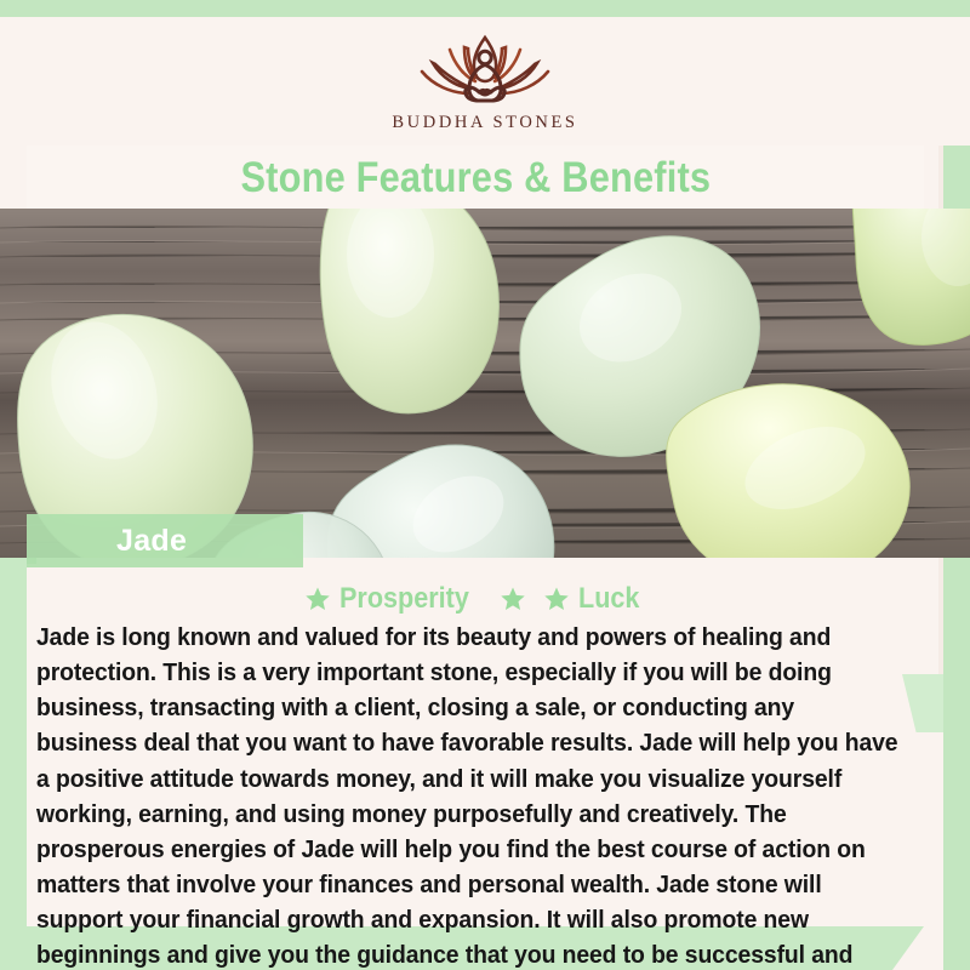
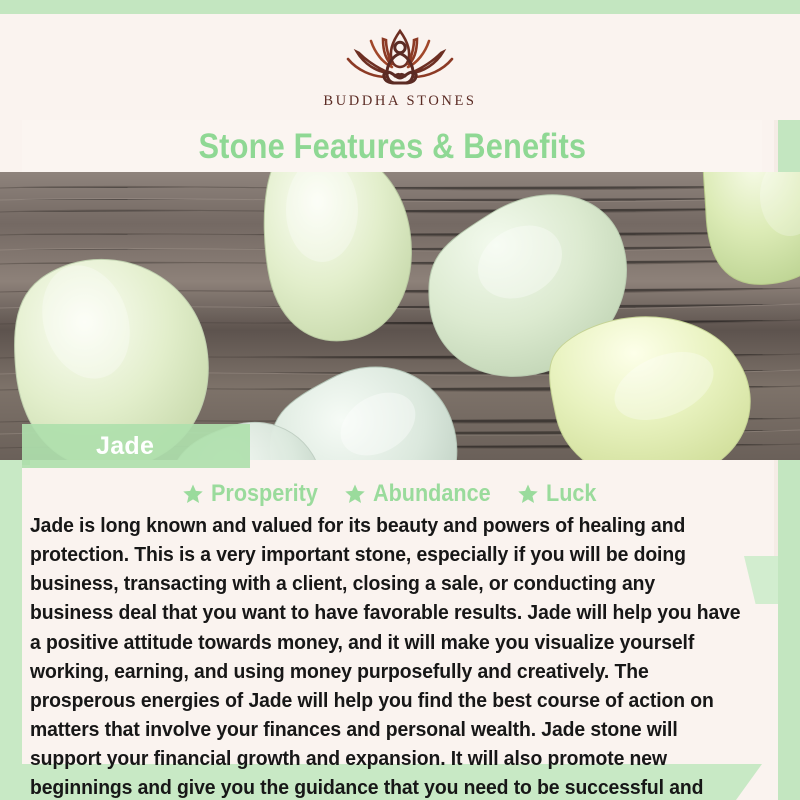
  BUDDHA STONES
  Stone Features & Benefits
  Jade
  Prosperity
+ Abundance
  Luck
  Jade is long known and valued for its beauty and powers of healing and protection. This is a very important stone, especially if you will be doing business, transacting with a client, closing a sale, or conducting any business deal that you want to have favorable results. Jade will help you have a positive attitude towards money, and it will make you visualize yourself working, earning, and using money purposefully and creatively. The prosperous energies of Jade will help you find the best course of action on matters that involve your finances and personal wealth. Jade stone will support your financial growth and expansion. It will also promote new beginnings and give you the guidance that you need to be successful and
